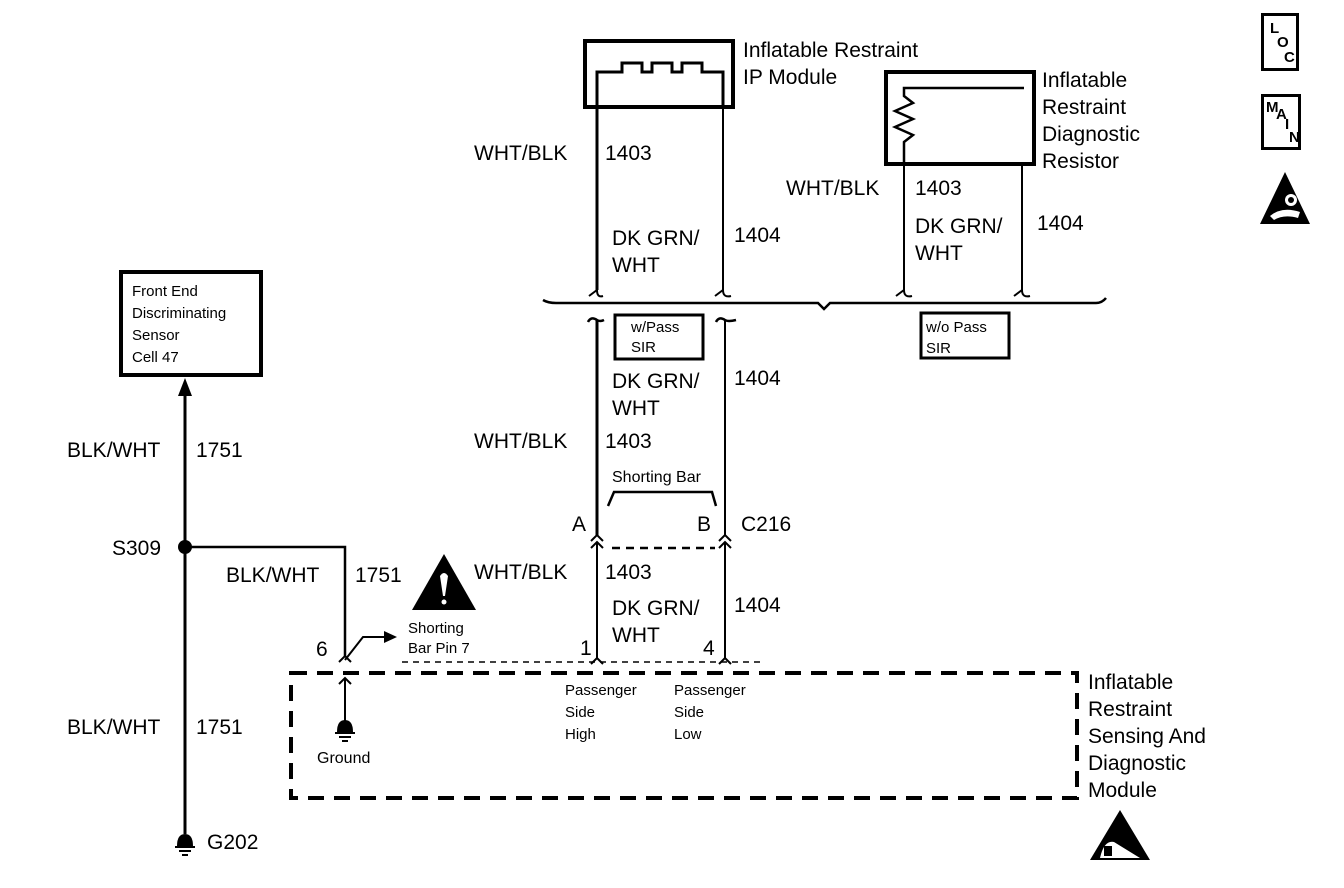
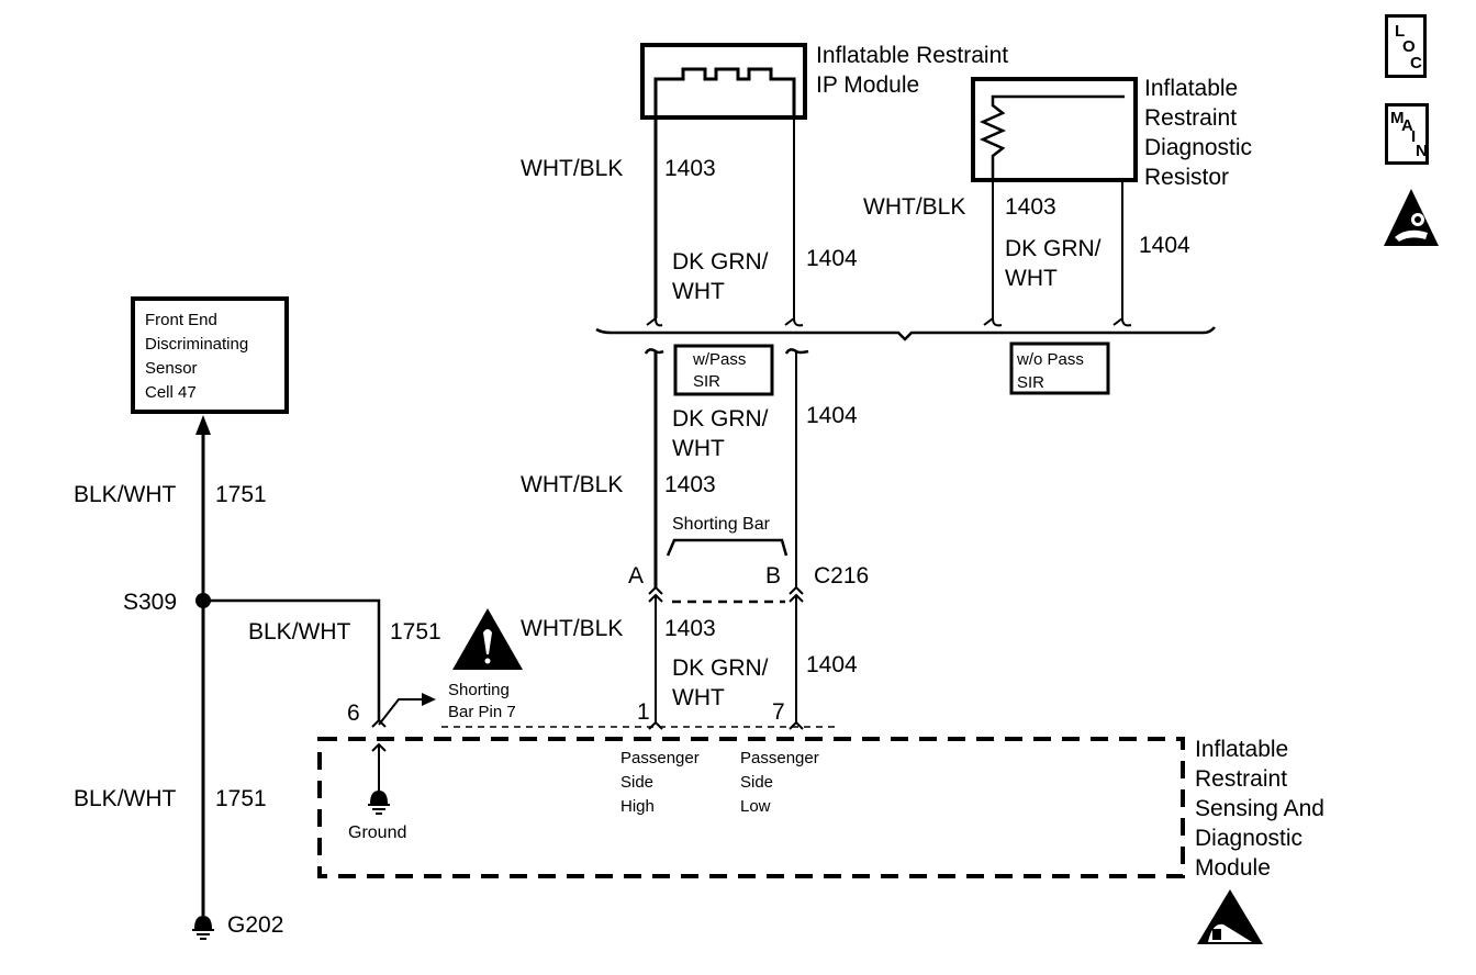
  L
  O
  C
  M
  A
  I
  N
  Inflatable Restraint
  IP Module
  Inflatable
  Restraint
  Diagnostic
  Resistor
  Front End
  Discriminating
  Sensor
  Cell 47
  Inflatable
  Restraint
  Sensing And
  Diagnostic
  Module
  w/Pass
  SIR
  w/o Pass
  SIR
  WHT/BLK
  1403
  DK GRN/
  WHT
  1404
  WHT/BLK
  1403
  DK GRN/
  WHT
  1404
  DK GRN/
  WHT
  1404
  WHT/BLK
  1403
  Shorting Bar
  A
  B
  C216
  WHT/BLK
  1403
  DK GRN/
  WHT
  1404
  1
- 4
+ 7
  6
  Shorting
  Bar Pin 7
  Ground
  Passenger
  Side
  High
  Passenger
  Side
  Low
  BLK/WHT
  1751
  S309
  BLK/WHT
  1751
  BLK/WHT
  1751
  G202
